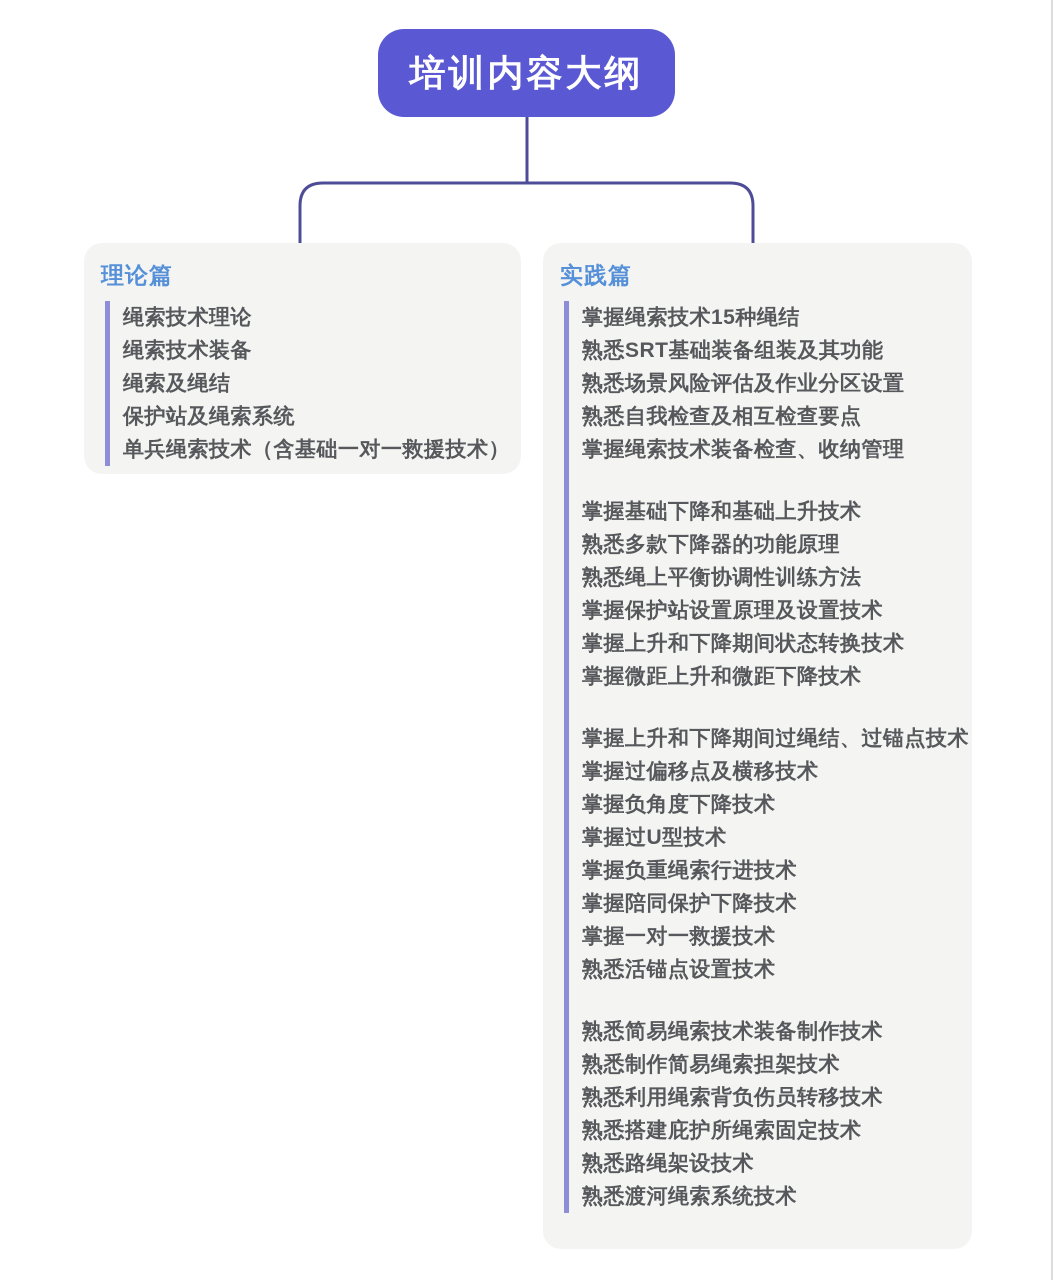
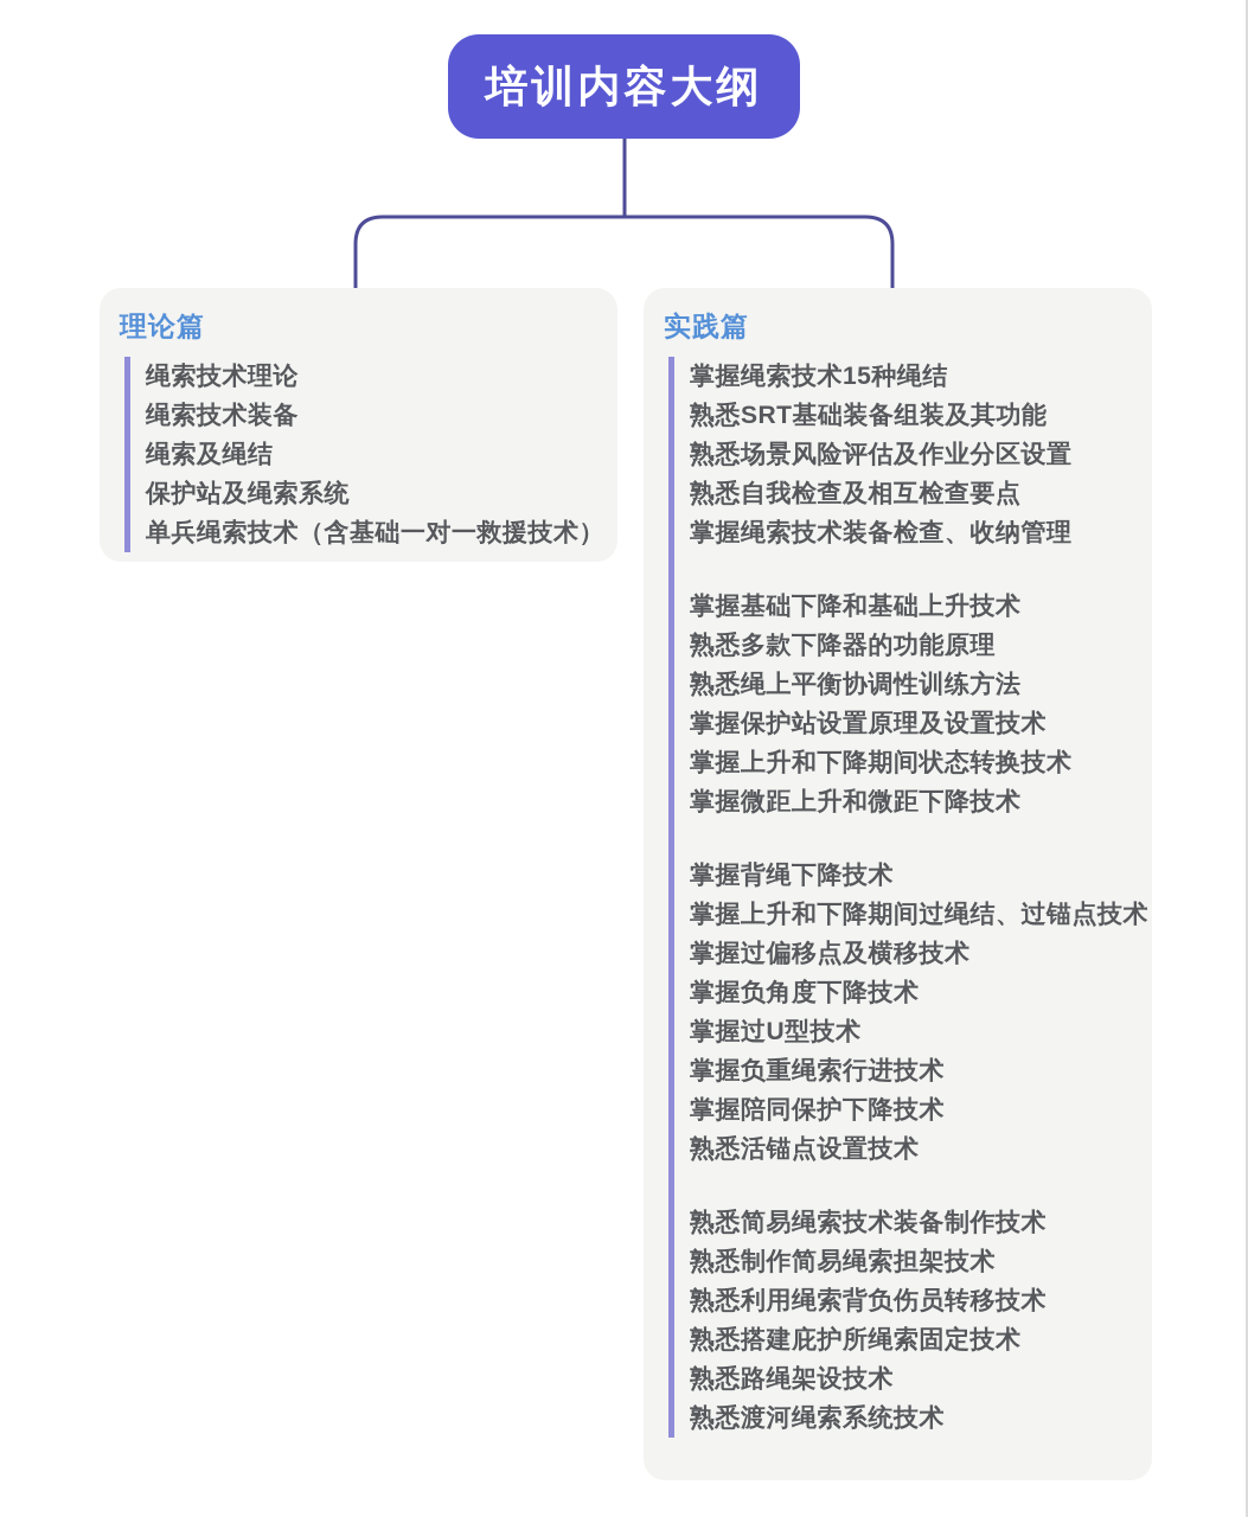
  培训内容大纲
  理论篇
  绳索技术理论
  绳索技术装备
  绳索及绳结
  保护站及绳索系统
  单兵绳索技术（含基础一对一救援技术）
  实践篇
  掌握绳索技术15种绳结
  熟悉SRT基础装备组装及其功能
  熟悉场景风险评估及作业分区设置
  熟悉自我检查及相互检查要点
  掌握绳索技术装备检查、收纳管理
  掌握基础下降和基础上升技术
  熟悉多款下降器的功能原理
  熟悉绳上平衡协调性训练方法
  掌握保护站设置原理及设置技术
  掌握上升和下降期间状态转换技术
  掌握微距上升和微距下降技术
+ 掌握背绳下降技术
  掌握上升和下降期间过绳结、过锚点技术
  掌握过偏移点及横移技术
  掌握负角度下降技术
  掌握过U型技术
  掌握负重绳索行进技术
  掌握陪同保护下降技术
- 掌握一对一救援技术
  熟悉活锚点设置技术
  熟悉简易绳索技术装备制作技术
  熟悉制作简易绳索担架技术
  熟悉利用绳索背负伤员转移技术
  熟悉搭建庇护所绳索固定技术
  熟悉路绳架设技术
  熟悉渡河绳索系统技术
